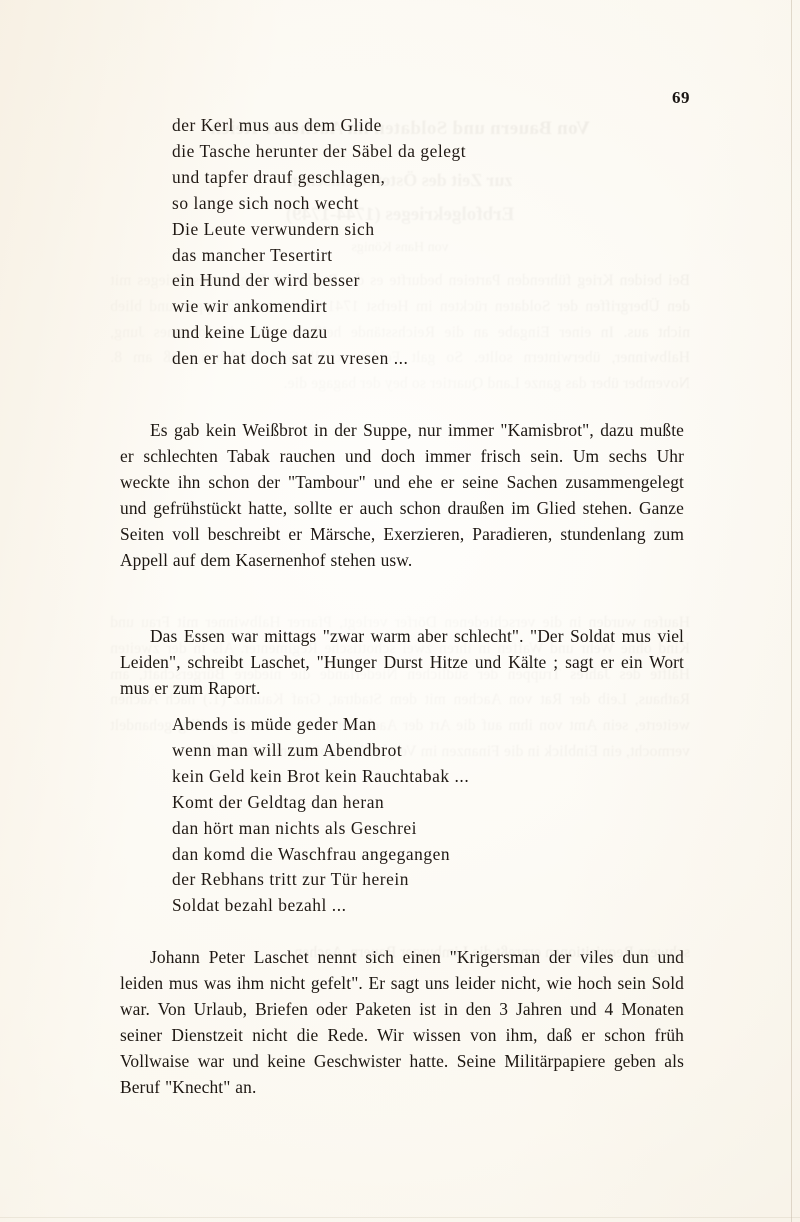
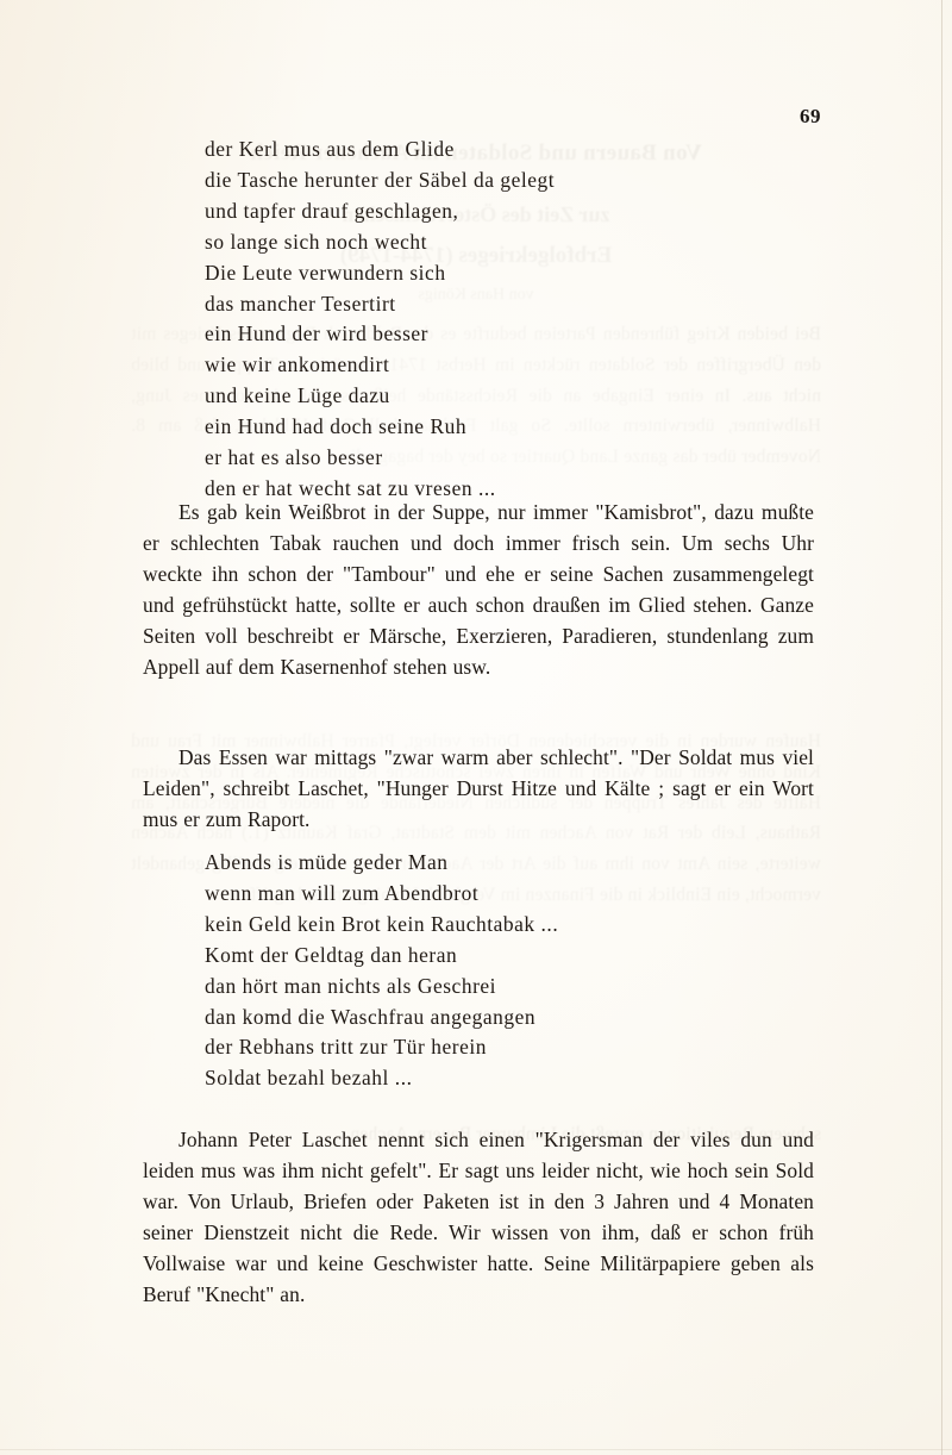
  69
  der Kerl mus aus dem Glide
  die Tasche herunter der Säbel da gelegt
  und tapfer drauf geschlagen,
  so lange sich noch wecht
  Die Leute verwundern sich
  das mancher Tesertirt
  ein Hund der wird besser
  wie wir ankomendirt
  und keine Lüge dazu
+ ein Hund had doch seine Ruh
+ er hat es also besser
- den er hat doch sat zu vresen ...
+ den er hat wecht sat zu vresen ...
  Es gab kein Weißbrot in der Suppe, nur immer "Kamisbrot", dazu mußte er schlechten Tabak rauchen und doch immer frisch sein. Um sechs Uhr weckte ihn schon der "Tambour" und ehe er seine Sachen zusammengelegt und gefrühstückt hatte, sollte er auch schon draußen im Glied stehen. Ganze Seiten voll beschreibt er Märsche, Exerzieren, Paradieren, stundenlang zum Appell auf dem Kasernenhof stehen usw.
  Das Essen war mittags "zwar warm aber schlecht". "Der Soldat mus viel Leiden", schreibt Laschet, "Hunger Durst Hitze und Kälte ; sagt er ein Wort mus er zum Raport.
  Abends is müde geder Man
  wenn man will zum Abendbrot
  kein Geld kein Brot kein Rauchtabak ...
  Komt der Geldtag dan heran
  dan hört man nichts als Geschrei
  dan komd die Waschfrau angegangen
  der Rebhans tritt zur Tür herein
  Soldat bezahl bezahl ...
  Johann Peter Laschet nennt sich einen "Krigersman der viles dun und leiden mus was ihm nicht gefelt". Er sagt uns leider nicht, wie hoch sein Sold war. Von Urlaub, Briefen oder Paketen ist in den 3 Jahren und 4 Monaten seiner Dienstzeit nicht die Rede. Wir wissen von ihm, daß er schon früh Vollwaise war und keine Geschwister hatte. Seine Militärpapiere geben als Beruf "Knecht" an.
